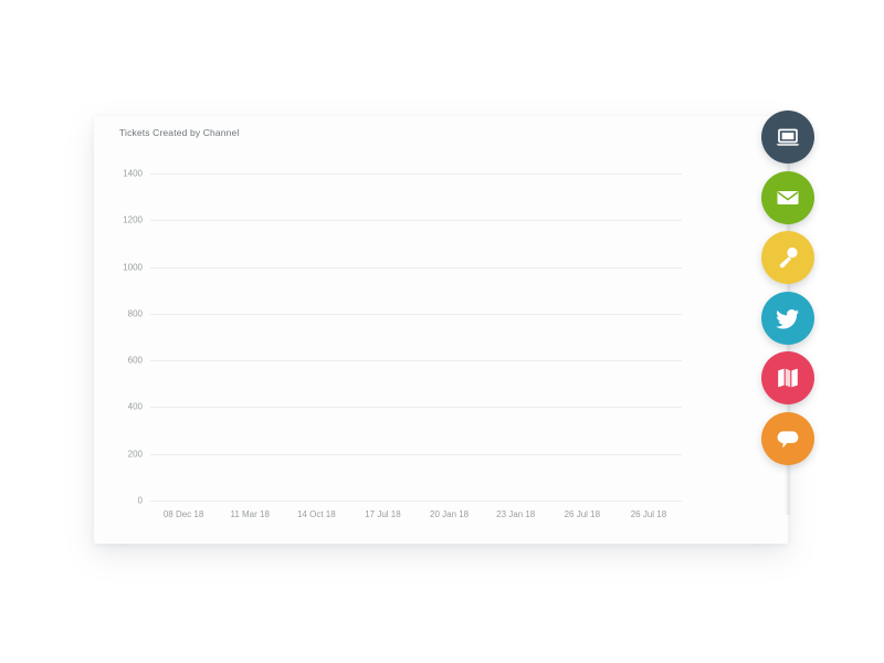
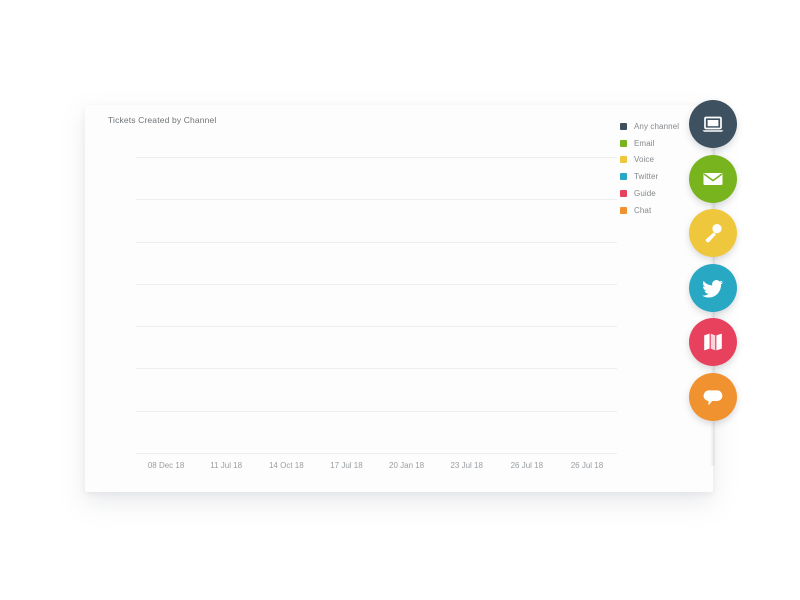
  Tickets Created by Channel
- 0
- 200
- 400
- 600
- 800
- 1000
- 1200
- 1400
  08 Dec 18
- 11 Mar 18
+ 11 Jul 18
  14 Oct 18
  17 Jul 18
  20 Jan 18
- 23 Jan 18
+ 23 Jul 18
  26 Jul 18
  26 Jul 18
+ Any channel
+ Email
+ Voice
+ Twitter
+ Guide
+ Chat
